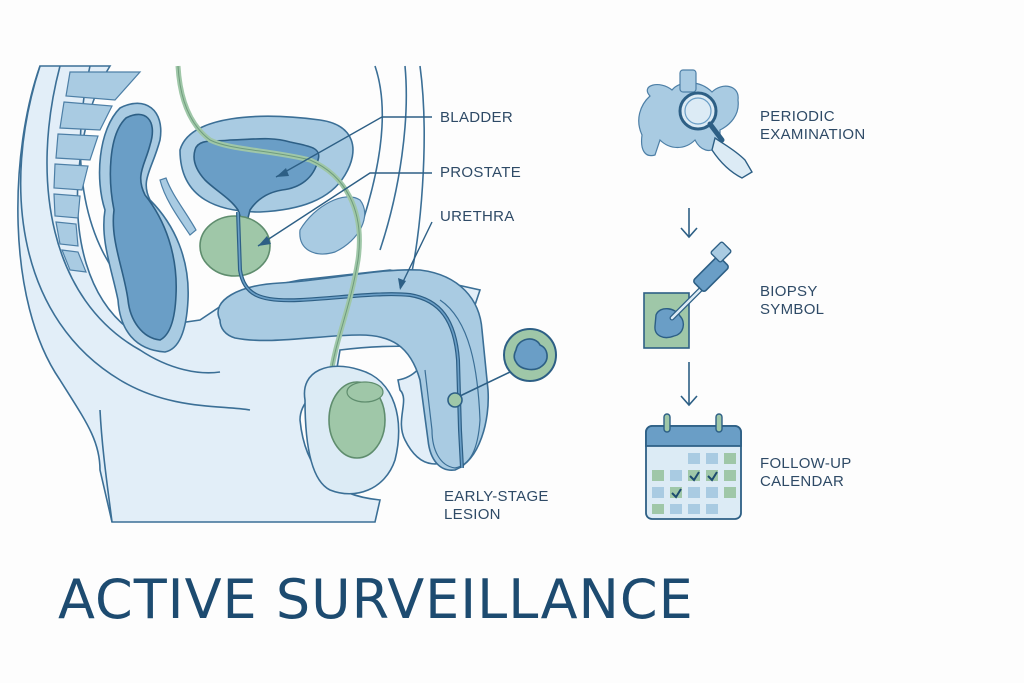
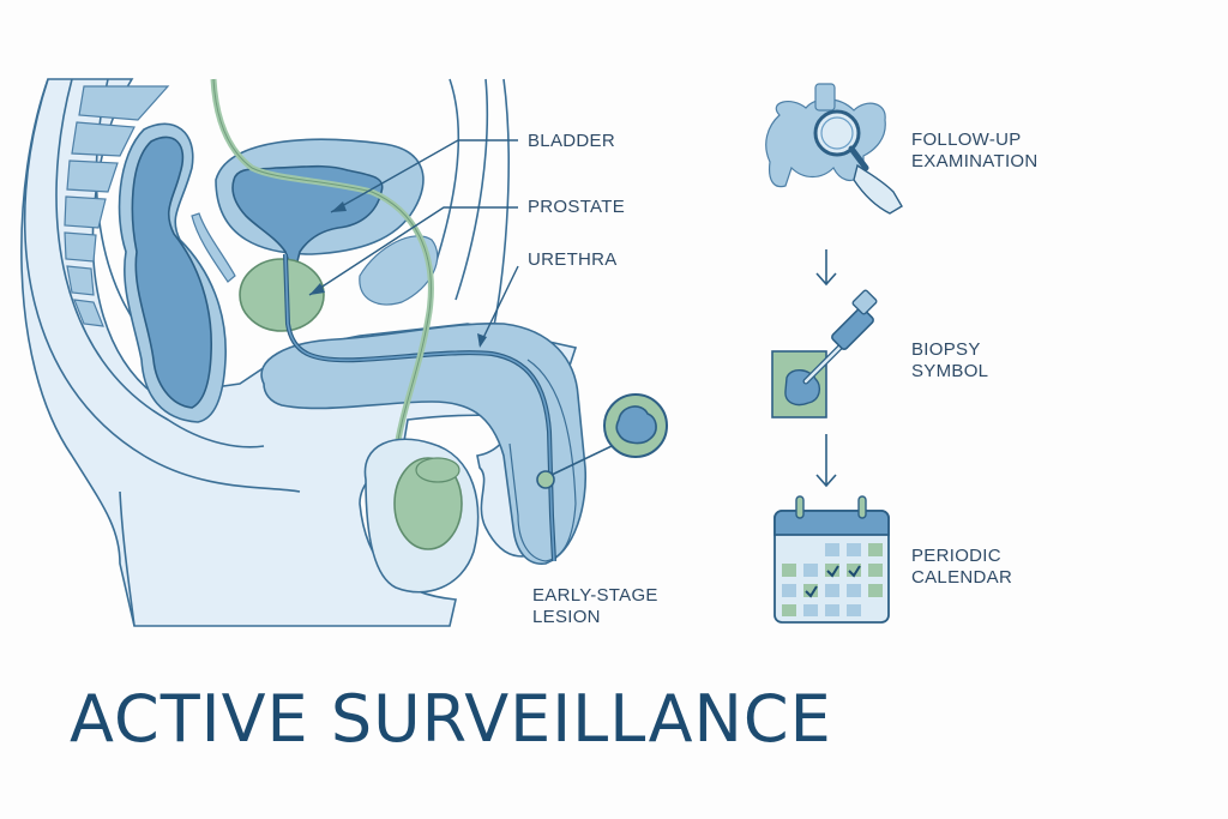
  BLADDER
  PROSTATE
  URETHRA
  EARLY-STAGE
  LESION
- PERIODIC
+ FOLLOW-UP
  EXAMINATION
  BIOPSY
  SYMBOL
- FOLLOW-UP
+ PERIODIC
  CALENDAR
  ACTIVE SURVEILLANCE
